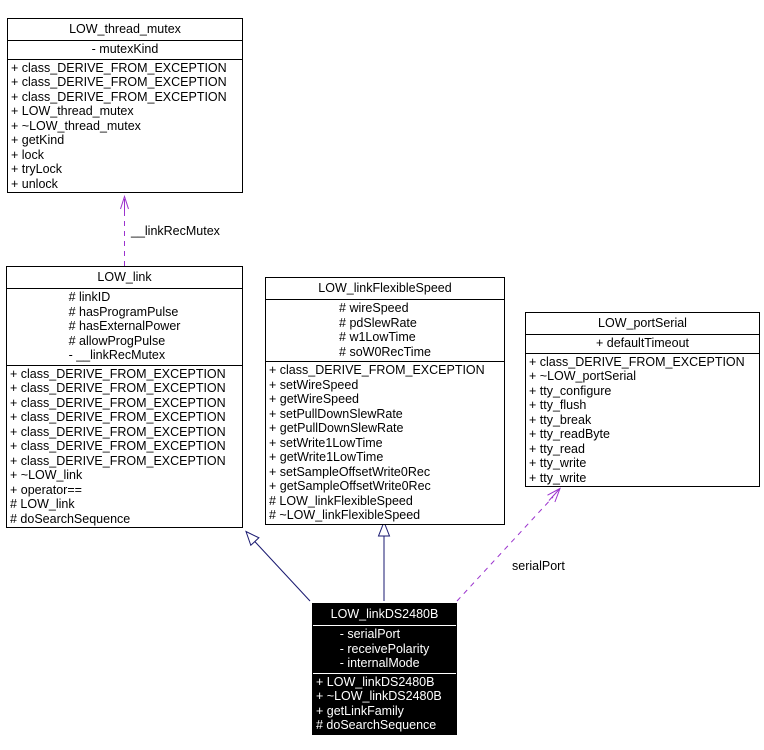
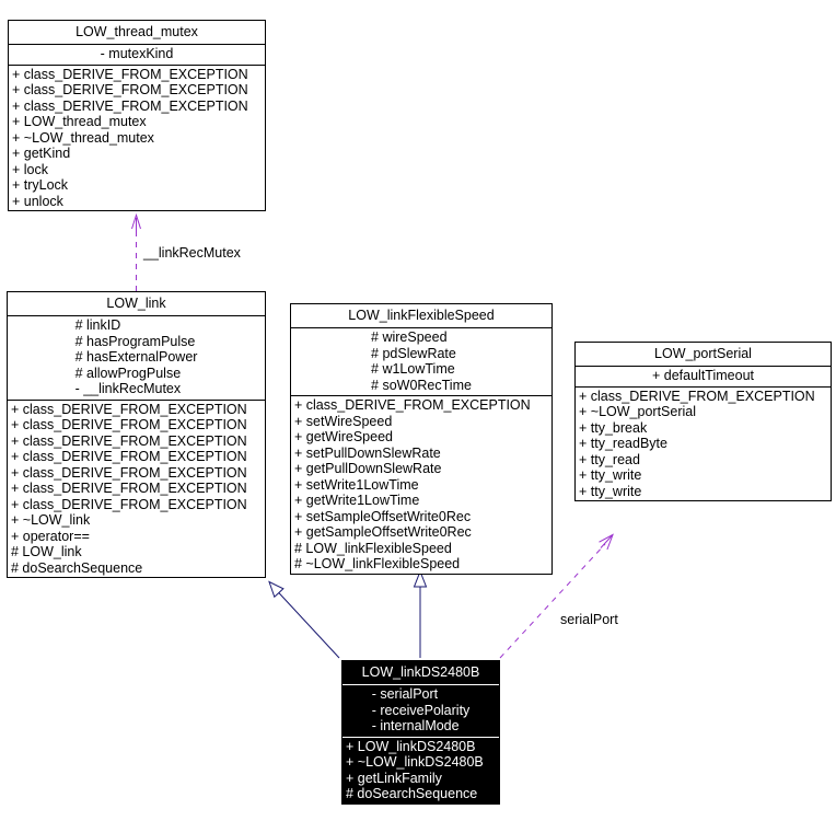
  __linkRecMutex
  serialPort
  LOW_thread_mutex
  - mutexKind
  + class_DERIVE_FROM_EXCEPTION
  + class_DERIVE_FROM_EXCEPTION
  + class_DERIVE_FROM_EXCEPTION
  + LOW_thread_mutex
  + ~LOW_thread_mutex
  + getKind
  + lock
  + tryLock
  + unlock
  LOW_link
  # linkID
  # hasProgramPulse
  # hasExternalPower
  # allowProgPulse
  - __linkRecMutex
  + class_DERIVE_FROM_EXCEPTION
  + class_DERIVE_FROM_EXCEPTION
  + class_DERIVE_FROM_EXCEPTION
  + class_DERIVE_FROM_EXCEPTION
  + class_DERIVE_FROM_EXCEPTION
  + class_DERIVE_FROM_EXCEPTION
  + class_DERIVE_FROM_EXCEPTION
  + ~LOW_link
  + operator==
  # LOW_link
  # doSearchSequence
  LOW_linkFlexibleSpeed
  # wireSpeed
  # pdSlewRate
  # w1LowTime
  # soW0RecTime
  + class_DERIVE_FROM_EXCEPTION
  + setWireSpeed
  + getWireSpeed
  + setPullDownSlewRate
  + getPullDownSlewRate
  + setWrite1LowTime
  + getWrite1LowTime
  + setSampleOffsetWrite0Rec
  + getSampleOffsetWrite0Rec
  # LOW_linkFlexibleSpeed
  # ~LOW_linkFlexibleSpeed
  LOW_portSerial
  + defaultTimeout
  + class_DERIVE_FROM_EXCEPTION
  + ~LOW_portSerial
- + tty_configure
- + tty_flush
  + tty_break
  + tty_readByte
  + tty_read
  + tty_write
  + tty_write
  LOW_linkDS2480B
  - serialPort
  - receivePolarity
  - internalMode
  + LOW_linkDS2480B
  + ~LOW_linkDS2480B
  + getLinkFamily
  # doSearchSequence
